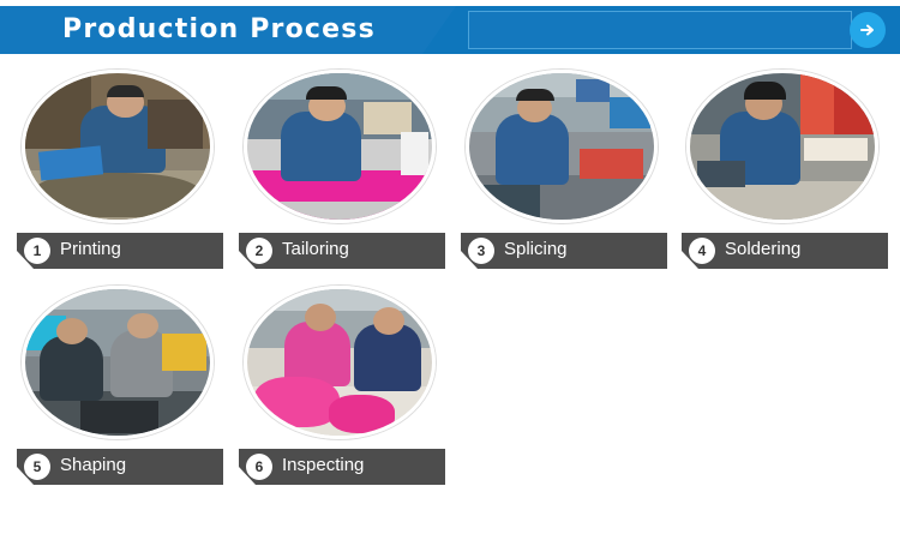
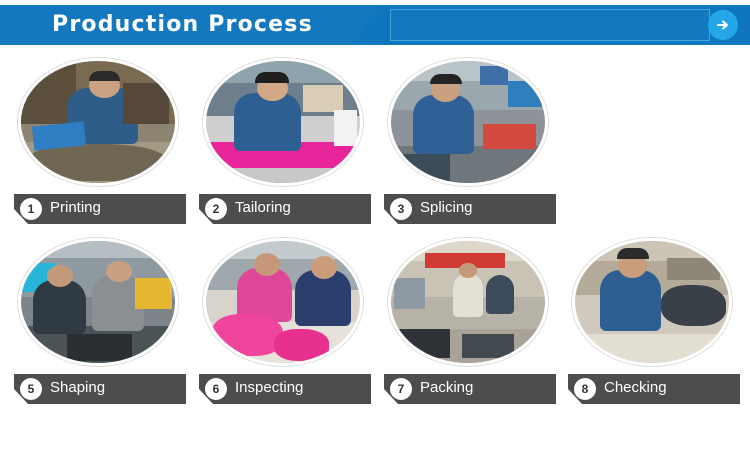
  Production Process
  1
  Printing
  2
  Tailoring
  3
  Splicing
- 4
- Soldering
  5
  Shaping
  6
  Inspecting
+ 7
+ Packing
+ 8
+ Checking
